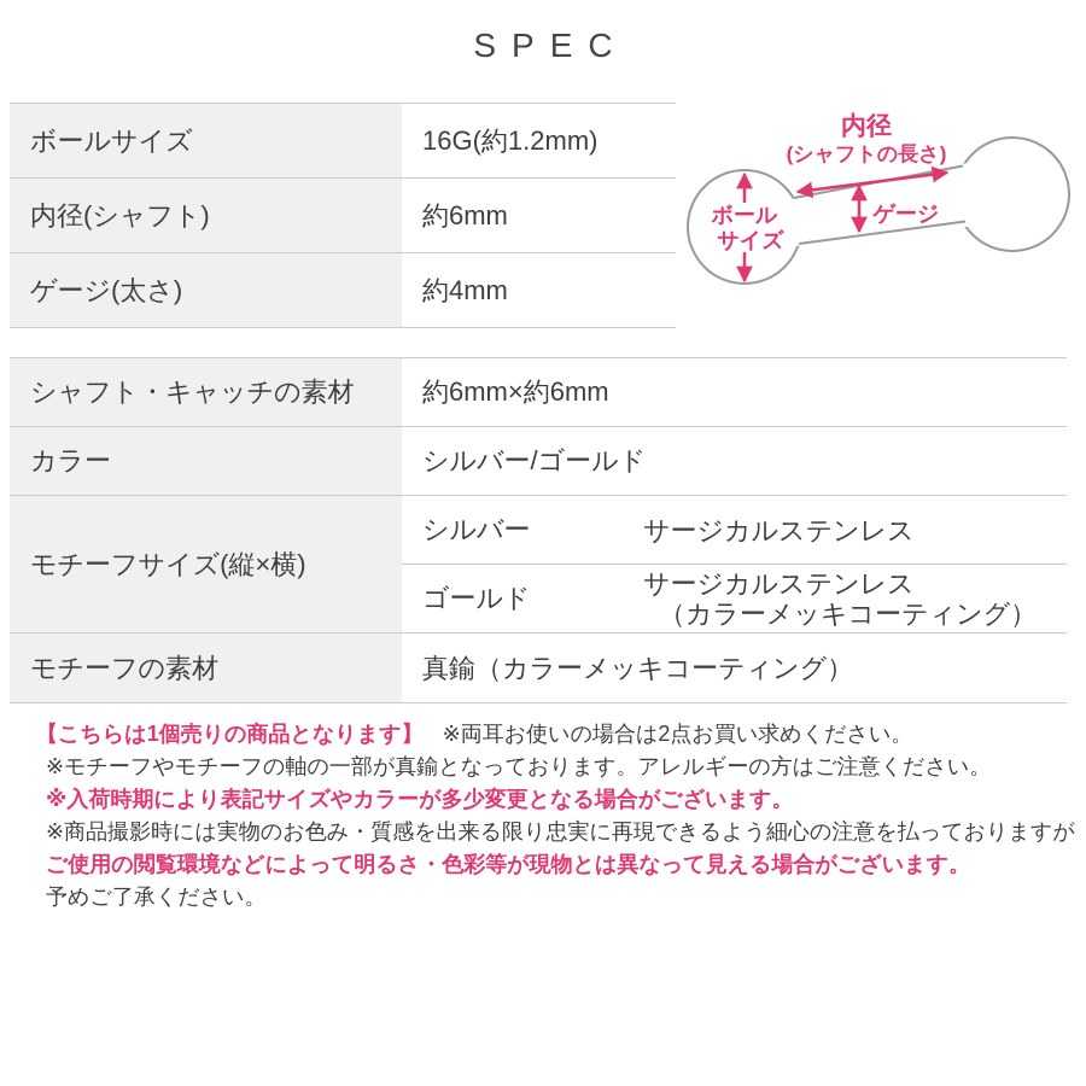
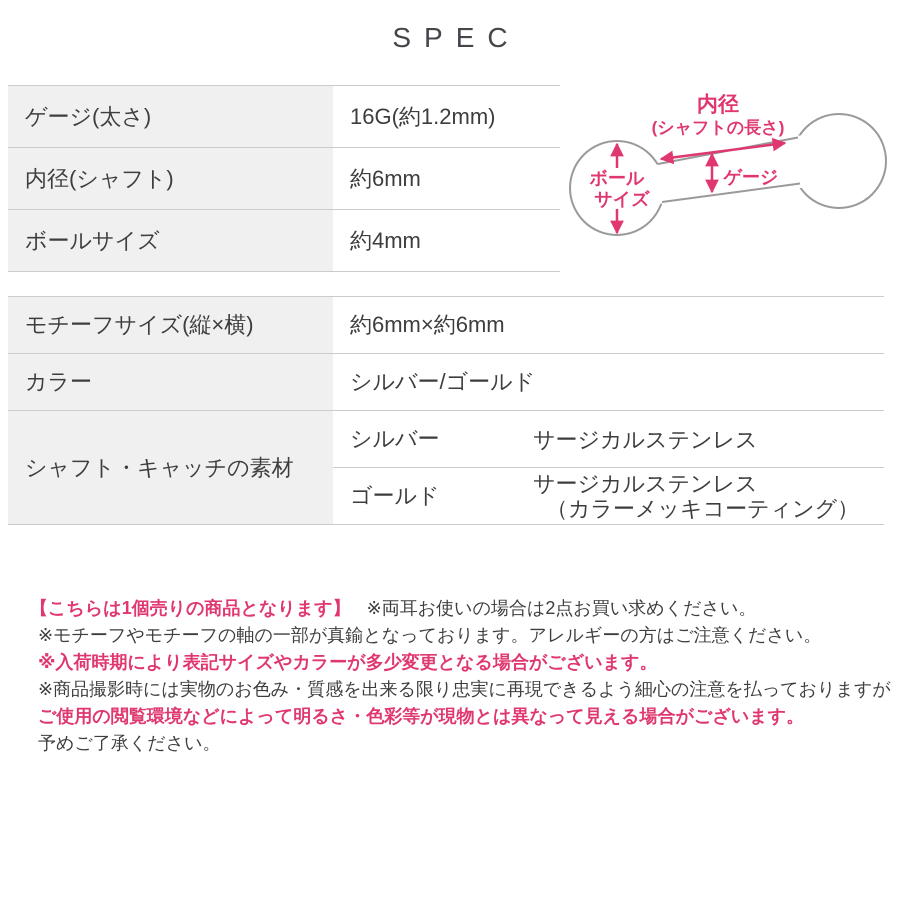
  SPEC
- ボールサイズ
+ ゲージ(太さ)
  16G(約1.2mm)
  内径(シャフト)
  約6mm
- ゲージ(太さ)
+ ボールサイズ
  約4mm
  内径
  (シャフトの長さ)
  ボール
  サイズ
  ゲージ
- シャフト・キャッチの素材
+ モチーフサイズ(縦×横)
  約6mm×約6mm
  カラー
  シルバー/ゴールド
- モチーフサイズ(縦×横)
+ シャフト・キャッチの素材
  シルバー
  サージカルステンレス
  ゴールド
  サージカルステンレス
  （カラーメッキコーティング）
- モチーフの素材
- 真鍮（カラーメッキコーティング）
  【こちらは1個売りの商品となります】 ※両耳お使いの場合は2点お買い求めください。
  ※モチーフやモチーフの軸の一部が真鍮となっております。アレルギーの方はご注意ください。
  ※入荷時期により表記サイズやカラーが多少変更となる場合がございます。
  ※商品撮影時には実物のお色み・質感を出来る限り忠実に再現できるよう細心の注意を払っておりますが
  ご使用の閲覧環境などによって明るさ・色彩等が現物とは異なって見える場合がございます。
  予めご了承ください。
